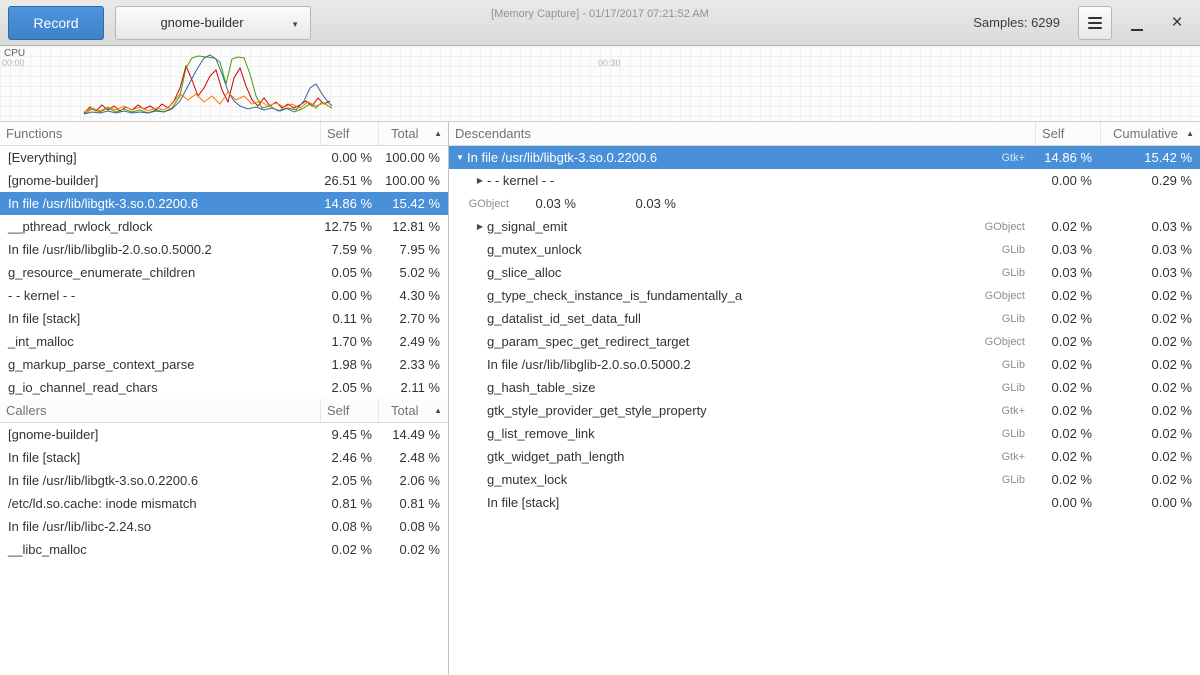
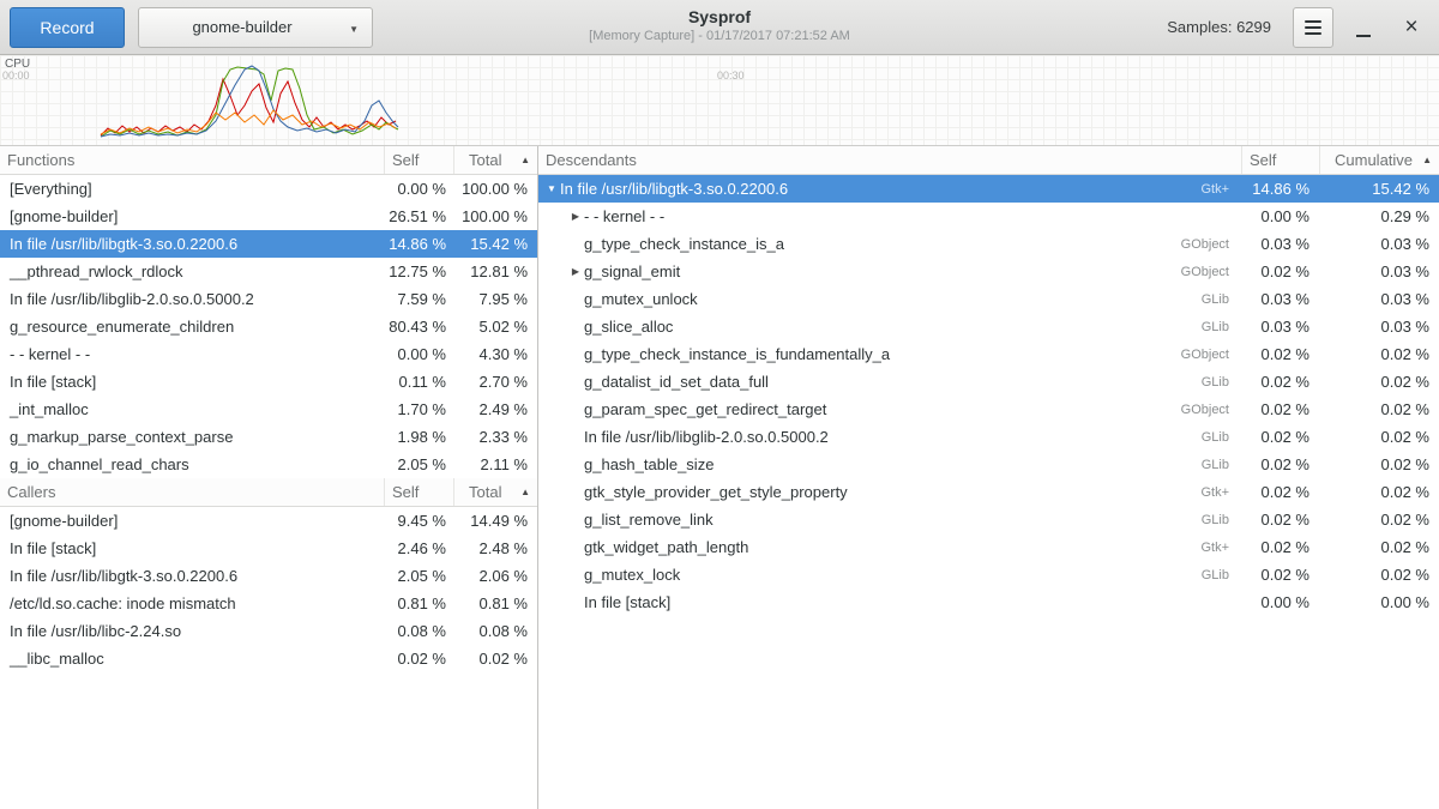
  Record
  gnome-builder
  ▼
+ Sysprof
  [Memory Capture] - 01/17/2017 07:21:52 AM
  Samples: 6299
  ×
  CPU
  00:00
  00:30
  Functions
  Self
  Total
  ▲
  [Everything]
  0.00 %
  100.00 %
  [gnome-builder]
  26.51 %
  100.00 %
  In file /usr/lib/libgtk-3.so.0.2200.6
  14.86 %
  15.42 %
  __pthread_rwlock_rdlock
  12.75 %
  12.81 %
  In file /usr/lib/libglib-2.0.so.0.5000.2
  7.59 %
  7.95 %
  g_resource_enumerate_children
- 0.05 %
+ 80.43 %
  5.02 %
  - - kernel - -
  0.00 %
  4.30 %
  In file [stack]
  0.11 %
  2.70 %
  _int_malloc
  1.70 %
  2.49 %
  g_markup_parse_context_parse
  1.98 %
  2.33 %
  g_io_channel_read_chars
  2.05 %
  2.11 %
  Callers
  Self
  Total
  ▲
  [gnome-builder]
  9.45 %
  14.49 %
  In file [stack]
  2.46 %
  2.48 %
  In file /usr/lib/libgtk-3.so.0.2200.6
  2.05 %
  2.06 %
  /etc/ld.so.cache: inode mismatch
  0.81 %
  0.81 %
  In file /usr/lib/libc-2.24.so
  0.08 %
  0.08 %
  __libc_malloc
  0.02 %
  0.02 %
  Descendants
  Self
  Cumulative
  ▲
  ▼
  In file /usr/lib/libgtk-3.so.0.2200.6
  Gtk+
  14.86 %
  15.42 %
  ▶
  - - kernel - -
  0.00 %
  0.29 %
+ g_type_check_instance_is_a
  GObject
  0.03 %
  0.03 %
  ▶
  g_signal_emit
  GObject
  0.02 %
  0.03 %
  g_mutex_unlock
  GLib
  0.03 %
  0.03 %
  g_slice_alloc
  GLib
  0.03 %
  0.03 %
  g_type_check_instance_is_fundamentally_a
  GObject
  0.02 %
  0.02 %
  g_datalist_id_set_data_full
  GLib
  0.02 %
  0.02 %
  g_param_spec_get_redirect_target
  GObject
  0.02 %
  0.02 %
  In file /usr/lib/libglib-2.0.so.0.5000.2
  GLib
  0.02 %
  0.02 %
  g_hash_table_size
  GLib
  0.02 %
  0.02 %
  gtk_style_provider_get_style_property
  Gtk+
  0.02 %
  0.02 %
  g_list_remove_link
  GLib
  0.02 %
  0.02 %
  gtk_widget_path_length
  Gtk+
  0.02 %
  0.02 %
  g_mutex_lock
  GLib
  0.02 %
  0.02 %
  In file [stack]
  0.00 %
  0.00 %
